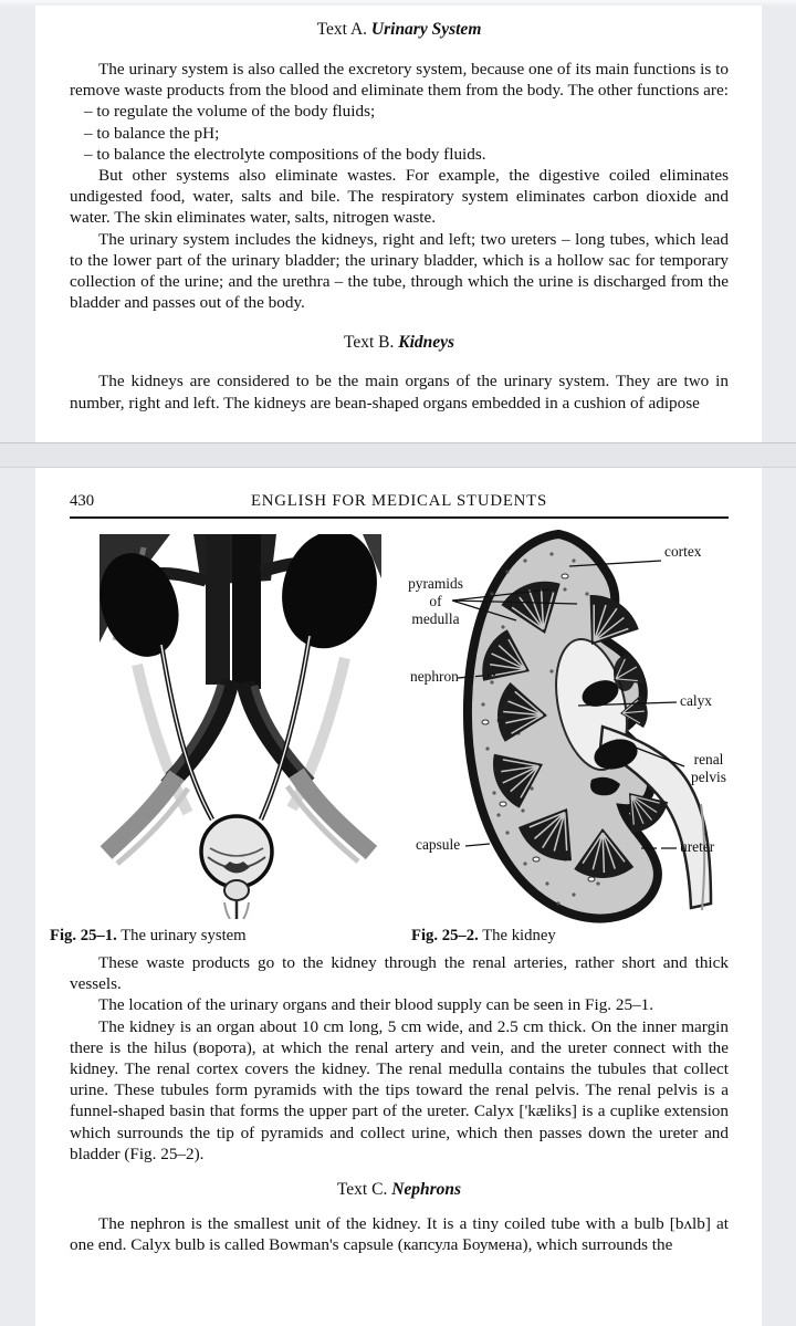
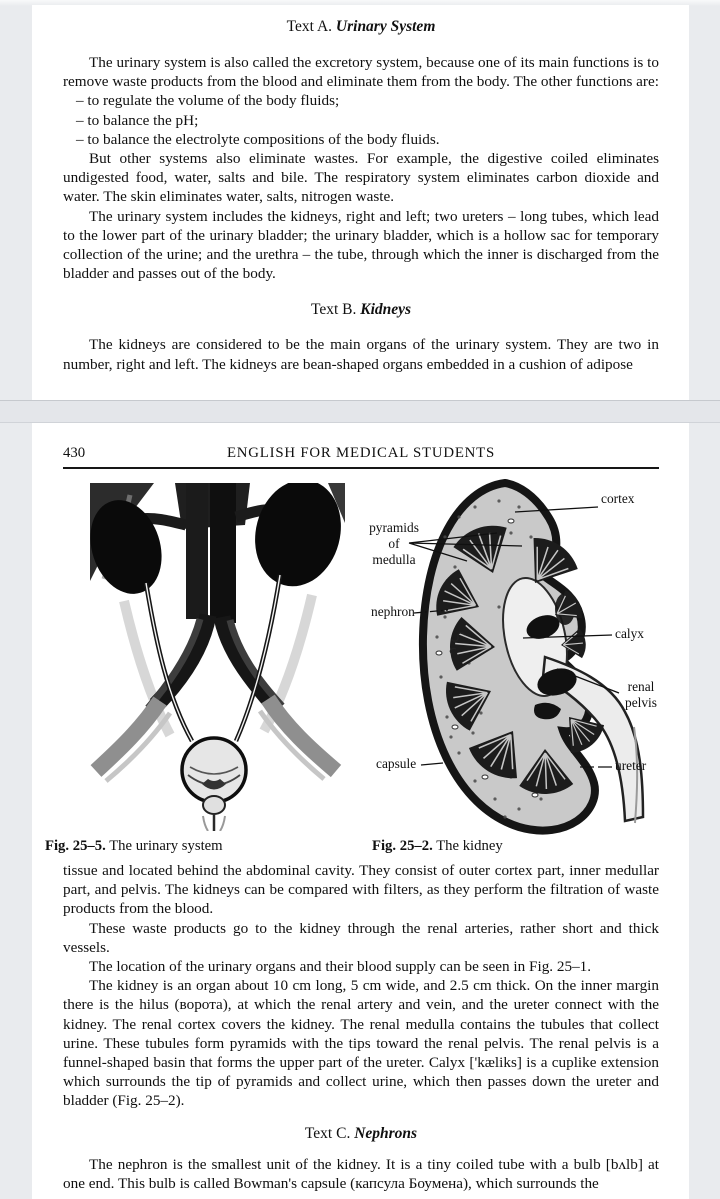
  Text A. Urinary System
  The urinary system is also called the excretory system, because one of its main functions is to remove waste products from the blood and eliminate them from the body. The other functions are:
  – to regulate the volume of the body fluids;
  – to balance the pH;
  – to balance the electrolyte compositions of the body fluids.
  But other systems also eliminate wastes. For example, the digestive coiled eliminates undigested food, water, salts and bile. The respiratory system eliminates carbon dioxide and water. The skin eliminates water, salts, nitrogen waste.
- The urinary system includes the kidneys, right and left; two ureters – long tubes, which lead to the lower part of the urinary bladder; the urinary bladder, which is a hollow sac for temporary collection of the urine; and the urethra – the tube, through which the urine is discharged from the bladder and passes out of the body.
+ The urinary system includes the kidneys, right and left; two ureters – long tubes, which lead to the lower part of the urinary bladder; the urinary bladder, which is a hollow sac for temporary collection of the urine; and the urethra – the tube, through which the inner is discharged from the bladder and passes out of the body.
  Text B. Kidneys
  The kidneys are considered to be the main organs of the urinary system. They are two in number, right and left. The kidneys are bean-shaped organs embedded in a cushion of adipose
  430
  ENGLISH FOR MEDICAL STUDENTS
  cortex
  pyramids
  of
  medulla
  nephron
  calyx
  renal
  pelvis
  capsule
  ureter
- Fig. 25–1. The urinary system
+ Fig. 25–5. The urinary system
  Fig. 25–2. The kidney
+ tissue and located behind the abdominal cavity. They consist of outer cortex part, inner medullar part, and pelvis. The kidneys can be compared with filters, as they perform the filtration of waste products from the blood.
  These waste products go to the kidney through the renal arteries, rather short and thick vessels.
  The location of the urinary organs and their blood supply can be seen in Fig. 25–1.
  The kidney is an organ about 10 cm long, 5 cm wide, and 2.5 cm thick. On the inner margin there is the hilus (ворота), at which the renal artery and vein, and the ureter connect with the kidney. The renal cortex covers the kidney. The renal medulla contains the tubules that collect urine. These tubules form pyramids with the tips toward the renal pelvis. The renal pelvis is a funnel-shaped basin that forms the upper part of the ureter. Calyx ['kæliks] is a cuplike extension which surrounds the tip of pyramids and collect urine, which then passes down the ureter and bladder (Fig. 25–2).
  Text C. Nephrons
- The nephron is the smallest unit of the kidney. It is a tiny coiled tube with a bulb [bʌlb] at one end. Calyx bulb is called Bowman's capsule (капсула Боумена), which surrounds the
+ The nephron is the smallest unit of the kidney. It is a tiny coiled tube with a bulb [bʌlb] at one end. This bulb is called Bowman's capsule (капсула Боумена), which surrounds the
